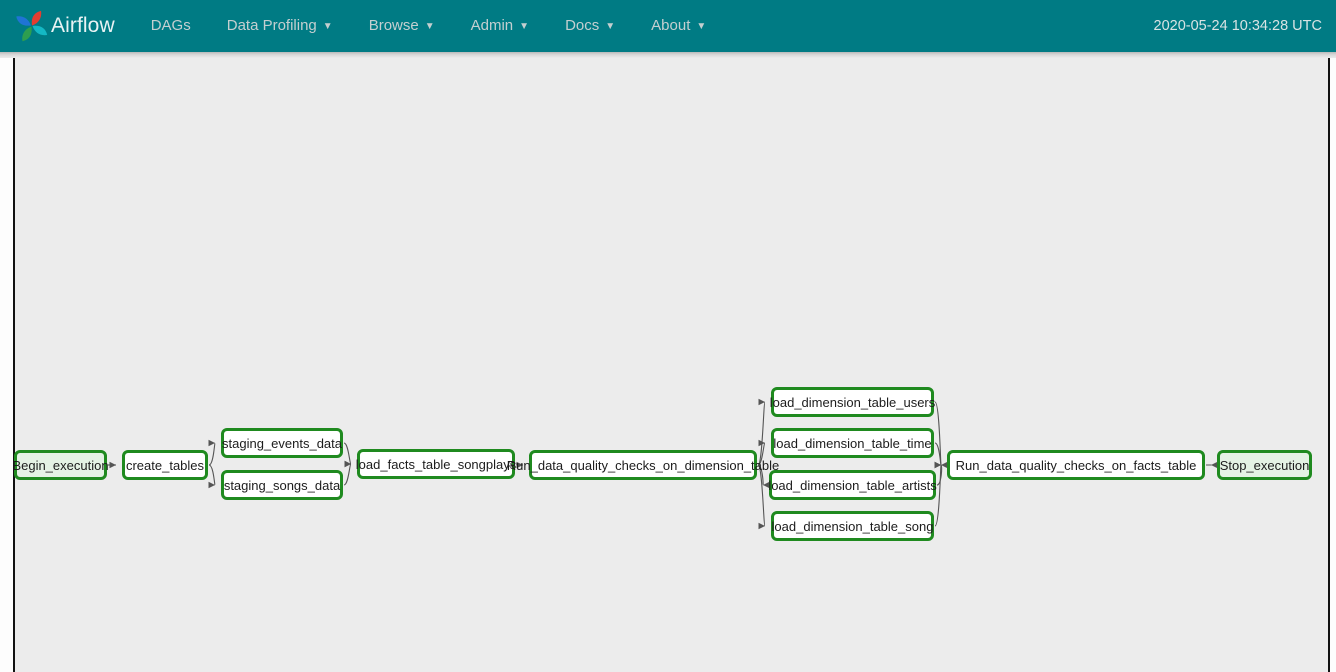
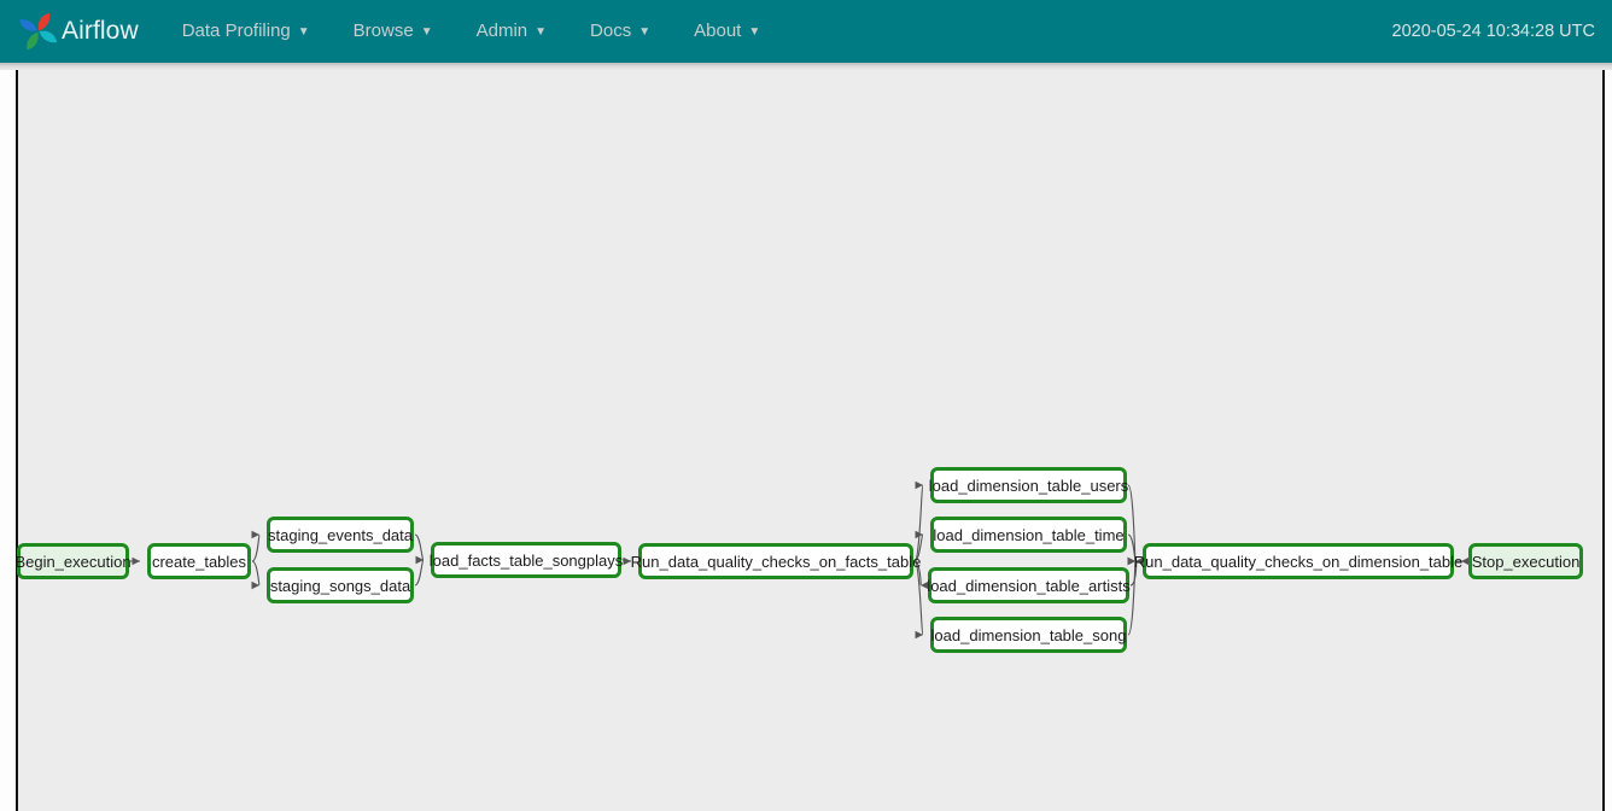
  Airflow
- DAGs
  Data Profiling
  ▼
  Browse
  ▼
  Admin
  ▼
  Docs
  ▼
  About
  ▼
  2020-05-24 10:34:28 UTC
  Begin_execution
  create_tables
  staging_events_data
  staging_songs_data
  load_facts_table_songplays
- Run_data_quality_checks_on_dimension_table
+ Run_data_quality_checks_on_facts_table
  load_dimension_table_users
  load_dimension_table_time
  load_dimension_table_artists
  load_dimension_table_song
- Run_data_quality_checks_on_facts_table
+ Run_data_quality_checks_on_dimension_table
  Stop_execution
